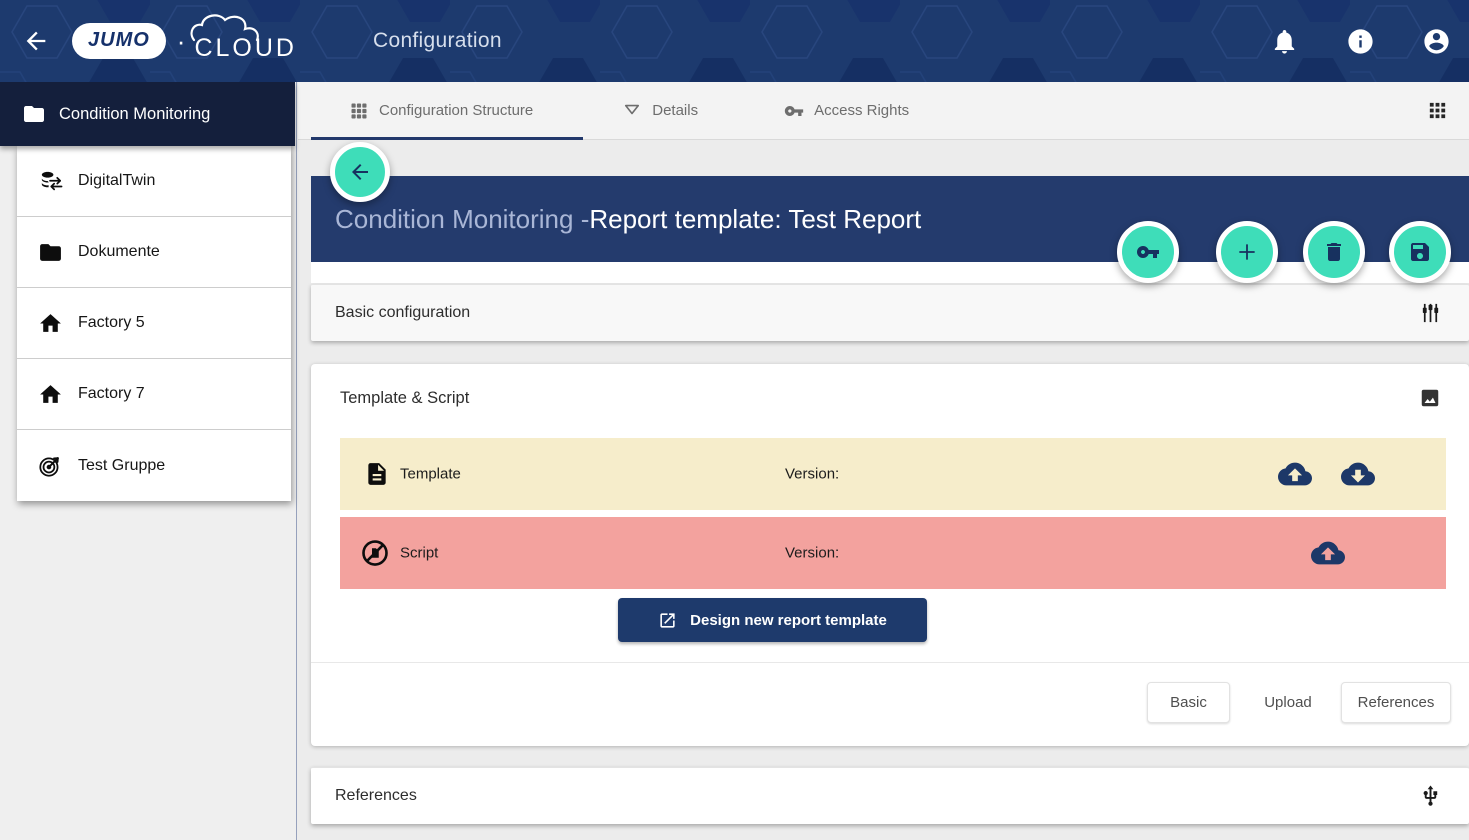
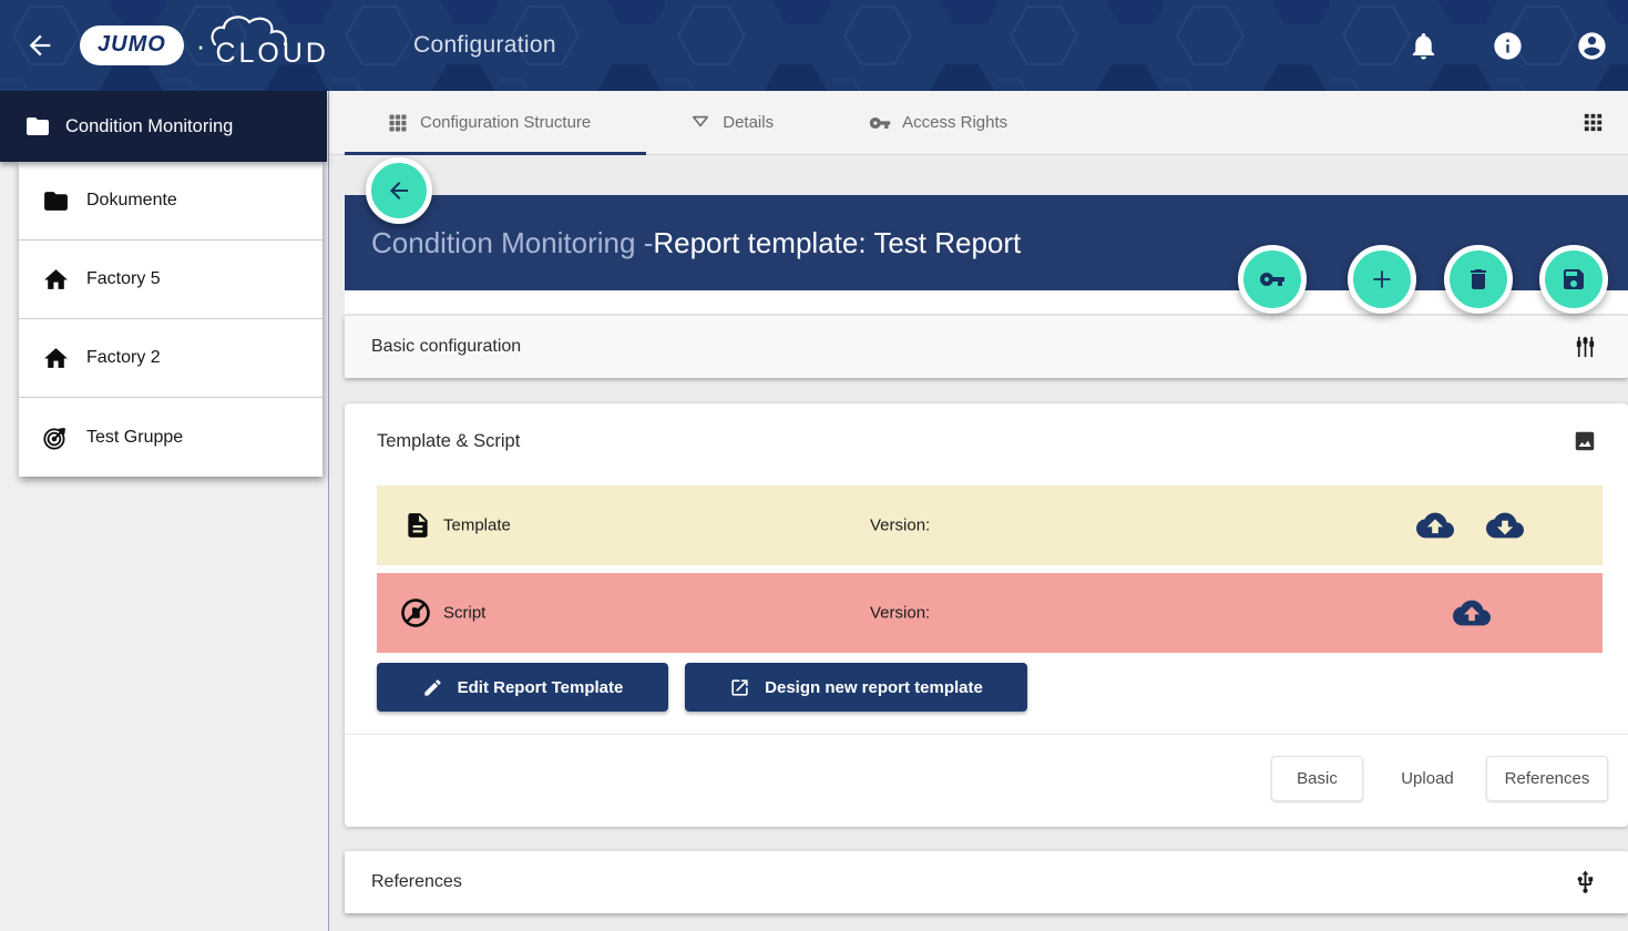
  JUMO
  ·
  CLOUD
  Configuration
  Condition Monitoring
- DigitalTwin
  Dokumente
  Factory 5
- Factory 7
+ Factory 2
  Test Gruppe
  Configuration Structure
  Details
  Access Rights
  Condition Monitoring -
  Report template: Test Report
  Basic configuration
  Template & Script
  Template
  Version:
  Script
  Version:
+ Edit Report Template
  Design new report template
  Basic
  Upload
  References
  References
